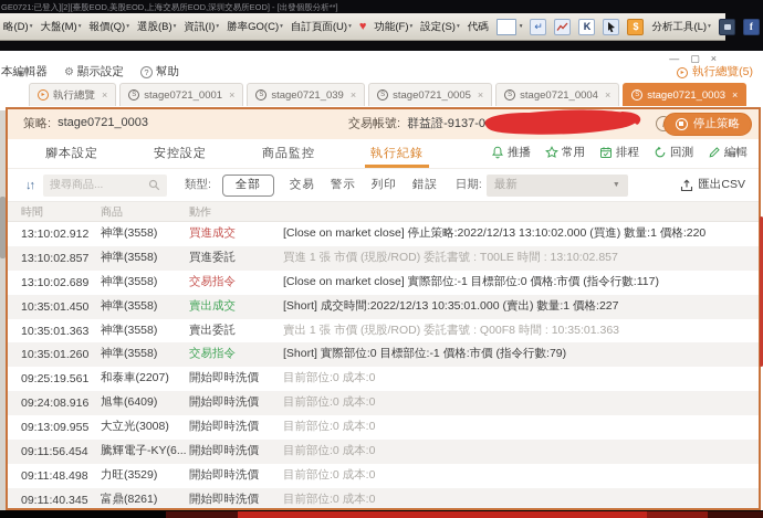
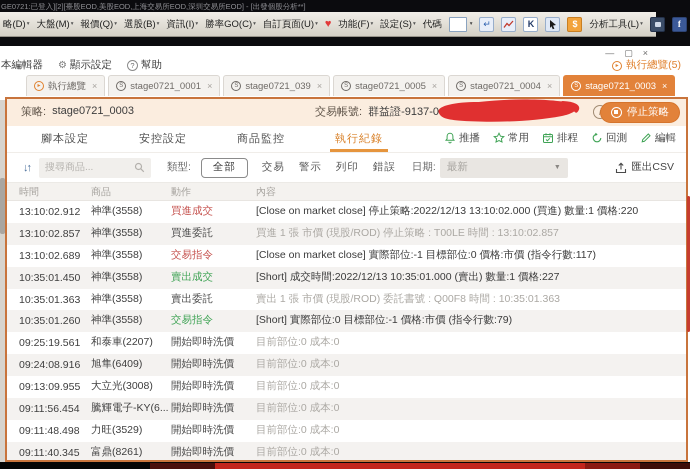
  GE0721:已登入][2][臺股EOD,美股EOD,上海交易所EOD,深圳交易所EOD] - [出發個股分析**]
  略(D)
  大盤(M)
  報價(Q)
  選股(B)
  資訊(I)
  勝率GO(C)
  自訂頁面(U)
  ♥
  功能(F)
  設定(S)
  代碼
  ↵
  K
  $
  分析工具(L)
  f
  —
  ▢
  ×
  本編輯器
  ⚙
  顯示設定
  ?
  幫助
  執行總覽(5)
  執行總覽
  ×
  stage0721_0001
  ×
  stage0721_039
  ×
  stage0721_0005
  ×
  stage0721_0004
  ×
  stage0721_0003
  ×
  策略:
  stage0721_0003
  交易帳號:
  群益證-9137-0
  停止策略
  腳本設定
  安控設定
  商品監控
  執行紀錄
  推播
  常用
  排程
  回測
  編輯
  ↓↑
  搜尋商品...
  類型:
  全部
  交易
  警示
  列印
  錯誤
  日期:
  最新
  匯出CSV
  時間
  商品
  動作
+ 內容
  13:10:02.912
  神準(3558)
  買進成交
  [Close on market close] 停止策略:2022/12/13 13:10:02.000 (買進) 數量:1 價格:220
  13:10:02.857
  神準(3558)
  買進委託
- 買進 1 張 市價 (現股/ROD) 委託書號 : T00LE 時間 : 13:10:02.857
+ 買進 1 張 市價 (現股/ROD) 停止策略 : T00LE 時間 : 13:10:02.857
  13:10:02.689
  神準(3558)
  交易指令
  [Close on market close] 實際部位:-1 目標部位:0 價格:市價 (指令行數:117)
  10:35:01.450
  神準(3558)
  賣出成交
  [Short] 成交時間:2022/12/13 10:35:01.000 (賣出) 數量:1 價格:227
  10:35:01.363
  神準(3558)
  賣出委託
  賣出 1 張 市價 (現股/ROD) 委託書號 : Q00F8 時間 : 10:35:01.363
  10:35:01.260
  神準(3558)
  交易指令
  [Short] 實際部位:0 目標部位:-1 價格:市價 (指令行數:79)
  09:25:19.561
  和泰車(2207)
  開始即時洗價
  目前部位:0 成本:0
  09:24:08.916
  旭隼(6409)
  開始即時洗價
  目前部位:0 成本:0
  09:13:09.955
  大立光(3008)
  開始即時洗價
  目前部位:0 成本:0
  09:11:56.454
  騰輝電子-KY(6...
  開始即時洗價
  目前部位:0 成本:0
  09:11:48.498
  力旺(3529)
  開始即時洗價
  目前部位:0 成本:0
  09:11:40.345
  富鼎(8261)
  開始即時洗價
  目前部位:0 成本:0
